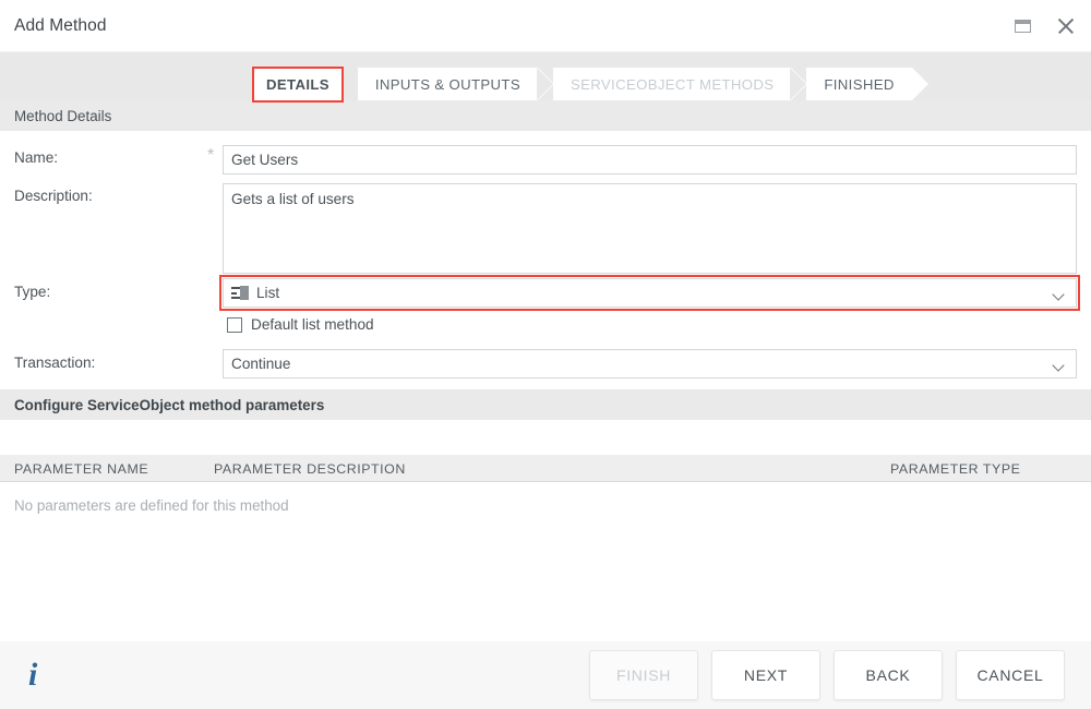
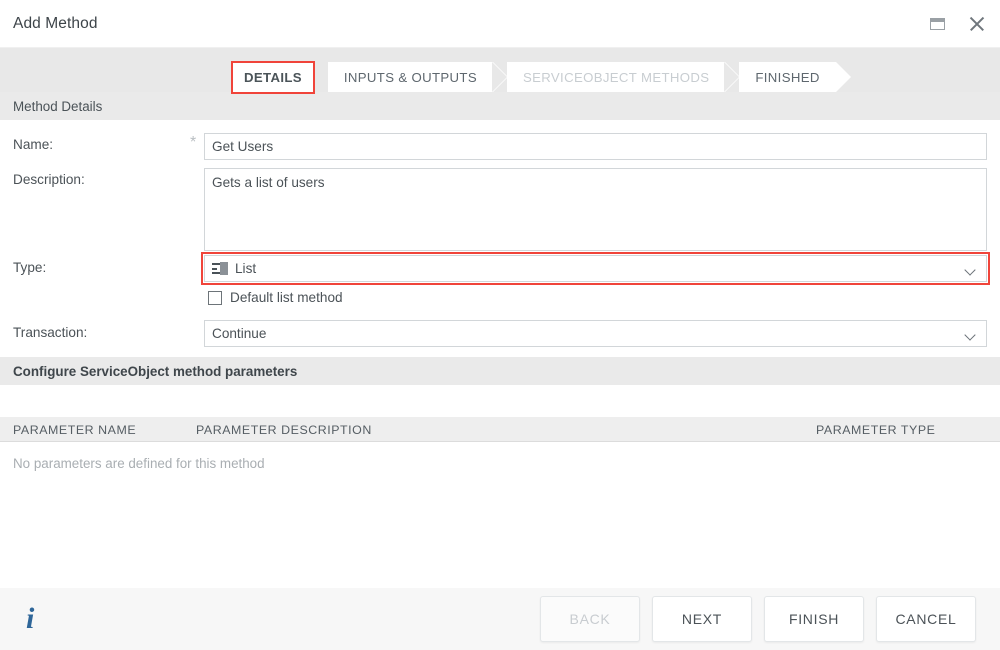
  Add Method
  DETAILS
  INPUTS & OUTPUTS
  SERVICEOBJECT METHODS
  FINISHED
  Method Details
  Name:
  *
  Get Users
  Description:
  Gets a list of users
  Type:
  List
  Default list method
  Transaction:
  Continue
  Configure ServiceObject method parameters
  PARAMETER NAME
  PARAMETER DESCRIPTION
  PARAMETER TYPE
  No parameters are defined for this method
  i
- FINISH
+ BACK
  NEXT
- BACK
+ FINISH
  CANCEL
